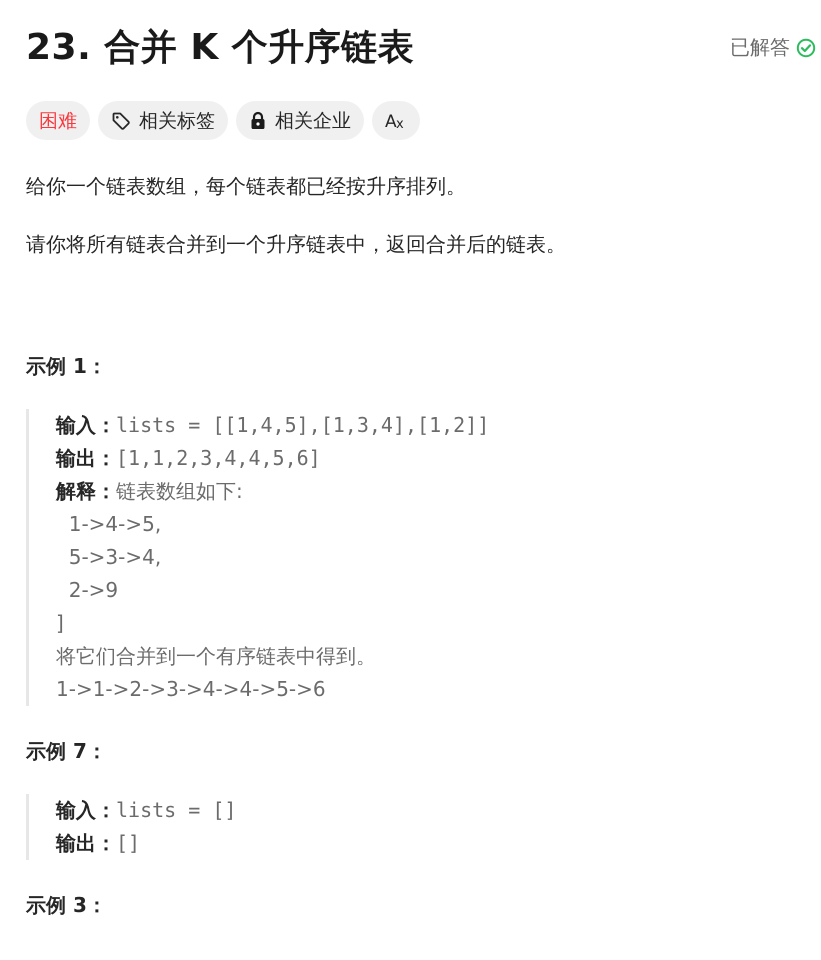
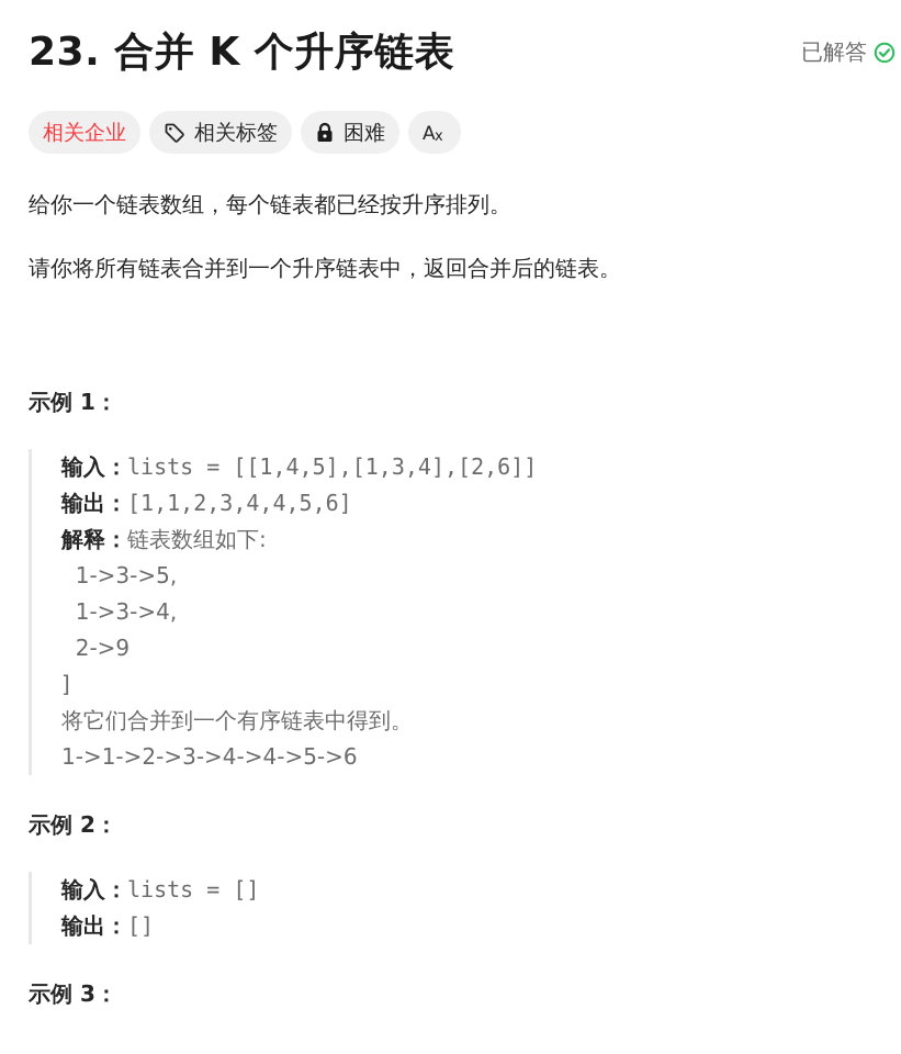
  23. 合并 K 个升序链表
  已解答
- 困难
+ 相关企业
  相关标签
- 相关企业
+ 困难
  A
  x
  给你一个链表数组，每个链表都已经按升序排列。
  请你将所有链表合并到一个升序链表中，返回合并后的链表。
  示例 1：
  输入：
- lists = [[1,4,5],[1,3,4],[1,2]]
+ lists = [[1,4,5],[1,3,4],[2,6]]
  输出：
  [1,1,2,3,4,4,5,6]
  解释：
  链表数组如下:
- 1->4->5,
+ 1->3->5,
- 5->3->4,
+ 1->3->4,
  2->9
  ]
  将它们合并到一个有序链表中得到。
  1->1->2->3->4->4->5->6
- 示例 7：
+ 示例 2：
  输入：
  lists = []
  输出：
  []
  示例 3：
